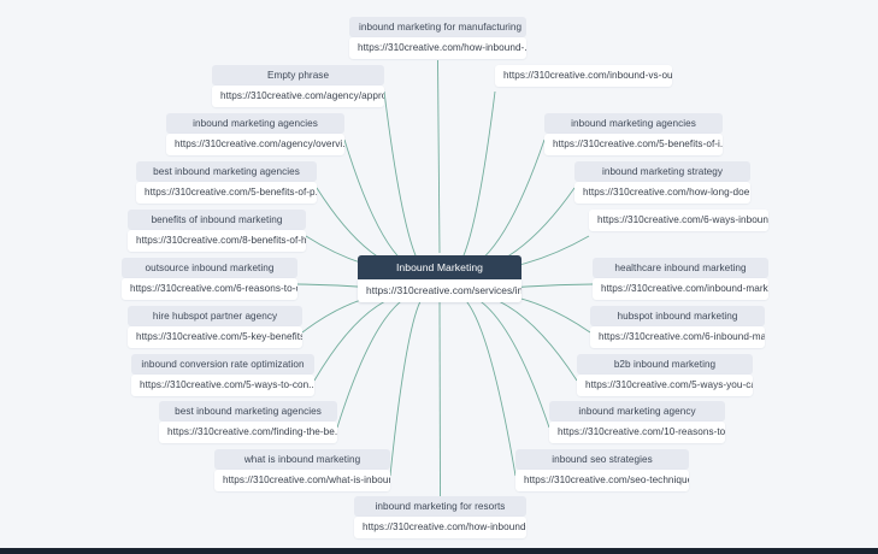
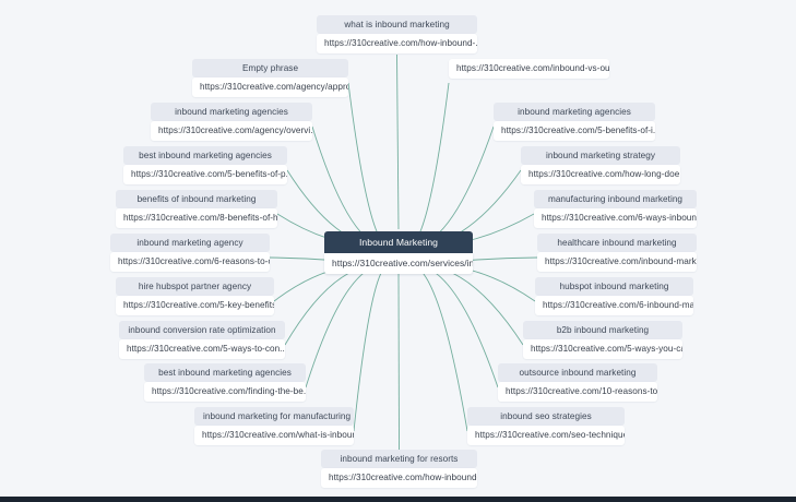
- inbound marketing for manufacturing
+ what is inbound marketing
  https://310creative.com/how-inbound-.
  Empty phrase
  https://310creative.com/agency/appr
  https://310creative.com/inbound-vs-ou
  inbound marketing agencies
  https://310creative.com/agency/overvi.
  inbound marketing agencies
  https://310creative.com/5-benefits-of-i.
  best inbound marketing agencies
  https://310creative.com/5-benefits-of-p.
  inbound marketing strategy
  https://310creative.com/how-long-doe
  benefits of inbound marketing
  https://310creative.com/8-benefits-of-h
+ manufacturing inbound marketing
  https://310creative.com/6-ways-inboun
- outsource inbound marketing
+ inbound marketing agency
  https://310creative.com/6-reasons-to-
  healthcare inbound marketing
  https://310creative.com/inbound-mark
  hire hubspot partner agency
  https://310creative.com/5-key-benefit
  hubspot inbound marketing
  https://310creative.com/6-inbound-ma
  inbound conversion rate optimization
  https://310creative.com/5-ways-to-con..
  b2b inbound marketing
  https://310creative.com/5-ways-you-c
  best inbound marketing agencies
  https://310creative.com/finding-the-be.
- inbound marketing agency
+ outsource inbound marketing
  https://310creative.com/10-reasons-to
- what is inbound marketing
+ inbound marketing for manufacturing
  https://310creative.com/what-is-inbou
  inbound seo strategies
  https://310creative.com/seo-techniqu
  inbound marketing for resorts
  https://310creative.com/how-inbound
  Inbound Marketing
  https://310creative.com/services/in
